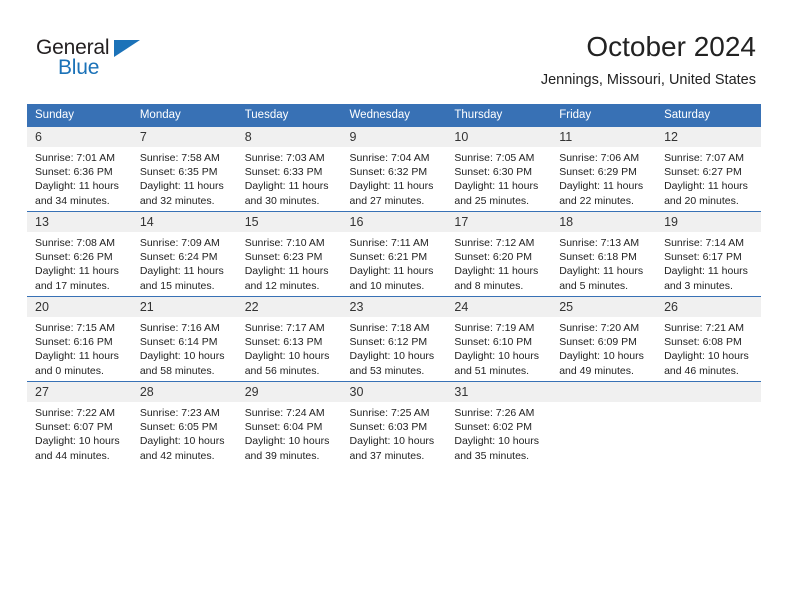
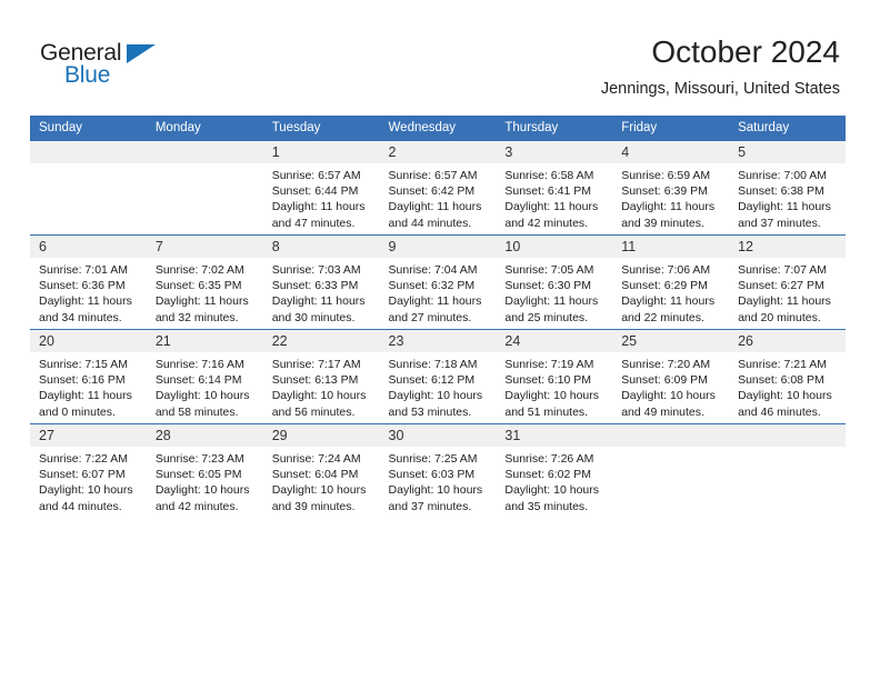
  General
  Blue
  October 2024
  Jennings, Missouri, United States
  Sunday	Monday	Tuesday	Wednesday	Thursday	Friday	Saturday
+ 		1Sunrise: 6:57 AMSunset: 6:44 PMDaylight: 11 hoursand 47 minutes.	2Sunrise: 6:57 AMSunset: 6:42 PMDaylight: 11 hoursand 44 minutes.	3Sunrise: 6:58 AMSunset: 6:41 PMDaylight: 11 hoursand 42 minutes.	4Sunrise: 6:59 AMSunset: 6:39 PMDaylight: 11 hoursand 39 minutes.	5Sunrise: 7:00 AMSunset: 6:38 PMDaylight: 11 hoursand 37 minutes.
- 6Sunrise: 7:01 AMSunset: 6:36 PMDaylight: 11 hoursand 34 minutes.	7Sunrise: 7:58 AMSunset: 6:35 PMDaylight: 11 hoursand 32 minutes.	8Sunrise: 7:03 AMSunset: 6:33 PMDaylight: 11 hoursand 30 minutes.	9Sunrise: 7:04 AMSunset: 6:32 PMDaylight: 11 hoursand 27 minutes.	10Sunrise: 7:05 AMSunset: 6:30 PMDaylight: 11 hoursand 25 minutes.	11Sunrise: 7:06 AMSunset: 6:29 PMDaylight: 11 hoursand 22 minutes.	12Sunrise: 7:07 AMSunset: 6:27 PMDaylight: 11 hoursand 20 minutes.
+ 6Sunrise: 7:01 AMSunset: 6:36 PMDaylight: 11 hoursand 34 minutes.	7Sunrise: 7:02 AMSunset: 6:35 PMDaylight: 11 hoursand 32 minutes.	8Sunrise: 7:03 AMSunset: 6:33 PMDaylight: 11 hoursand 30 minutes.	9Sunrise: 7:04 AMSunset: 6:32 PMDaylight: 11 hoursand 27 minutes.	10Sunrise: 7:05 AMSunset: 6:30 PMDaylight: 11 hoursand 25 minutes.	11Sunrise: 7:06 AMSunset: 6:29 PMDaylight: 11 hoursand 22 minutes.	12Sunrise: 7:07 AMSunset: 6:27 PMDaylight: 11 hoursand 20 minutes.
- 13Sunrise: 7:08 AMSunset: 6:26 PMDaylight: 11 hoursand 17 minutes.	14Sunrise: 7:09 AMSunset: 6:24 PMDaylight: 11 hoursand 15 minutes.	15Sunrise: 7:10 AMSunset: 6:23 PMDaylight: 11 hoursand 12 minutes.	16Sunrise: 7:11 AMSunset: 6:21 PMDaylight: 11 hoursand 10 minutes.	17Sunrise: 7:12 AMSunset: 6:20 PMDaylight: 11 hoursand 8 minutes.	18Sunrise: 7:13 AMSunset: 6:18 PMDaylight: 11 hoursand 5 minutes.	19Sunrise: 7:14 AMSunset: 6:17 PMDaylight: 11 hoursand 3 minutes.
  20Sunrise: 7:15 AMSunset: 6:16 PMDaylight: 11 hoursand 0 minutes.	21Sunrise: 7:16 AMSunset: 6:14 PMDaylight: 10 hoursand 58 minutes.	22Sunrise: 7:17 AMSunset: 6:13 PMDaylight: 10 hoursand 56 minutes.	23Sunrise: 7:18 AMSunset: 6:12 PMDaylight: 10 hoursand 53 minutes.	24Sunrise: 7:19 AMSunset: 6:10 PMDaylight: 10 hoursand 51 minutes.	25Sunrise: 7:20 AMSunset: 6:09 PMDaylight: 10 hoursand 49 minutes.	26Sunrise: 7:21 AMSunset: 6:08 PMDaylight: 10 hoursand 46 minutes.
  27Sunrise: 7:22 AMSunset: 6:07 PMDaylight: 10 hoursand 44 minutes.	28Sunrise: 7:23 AMSunset: 6:05 PMDaylight: 10 hoursand 42 minutes.	29Sunrise: 7:24 AMSunset: 6:04 PMDaylight: 10 hoursand 39 minutes.	30Sunrise: 7:25 AMSunset: 6:03 PMDaylight: 10 hoursand 37 minutes.	31Sunrise: 7:26 AMSunset: 6:02 PMDaylight: 10 hoursand 35 minutes.
